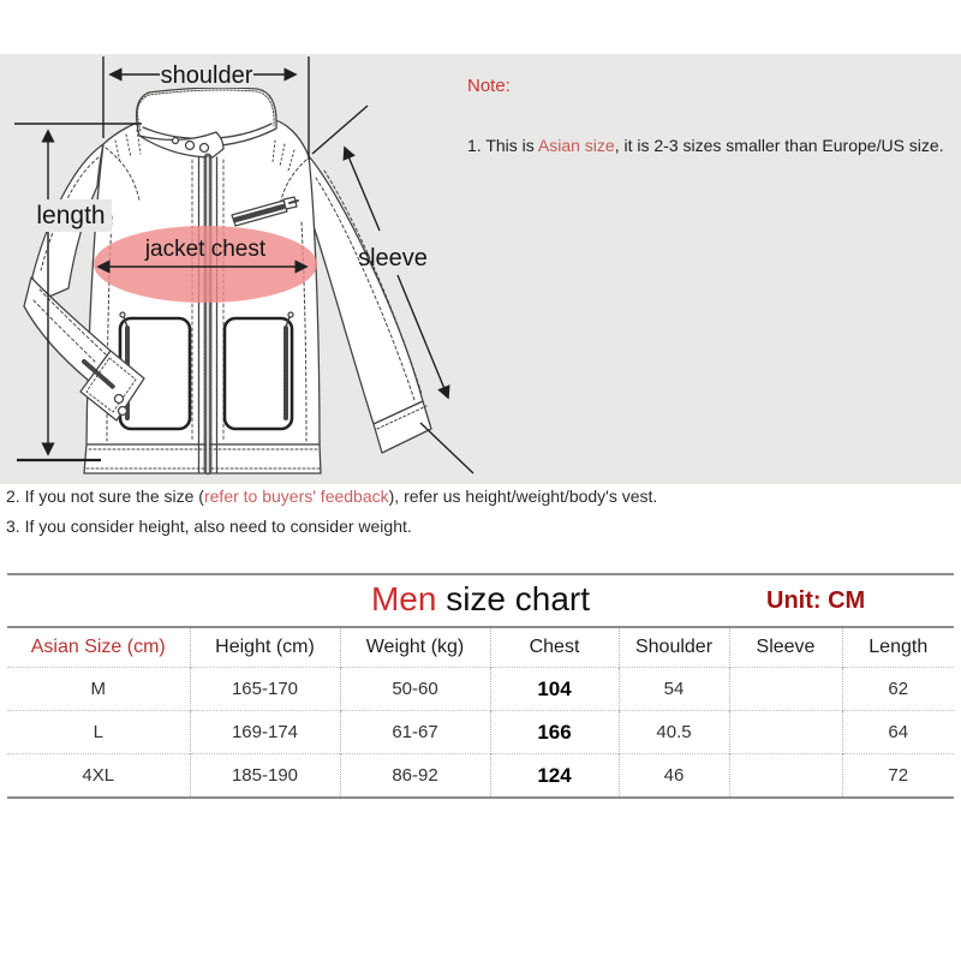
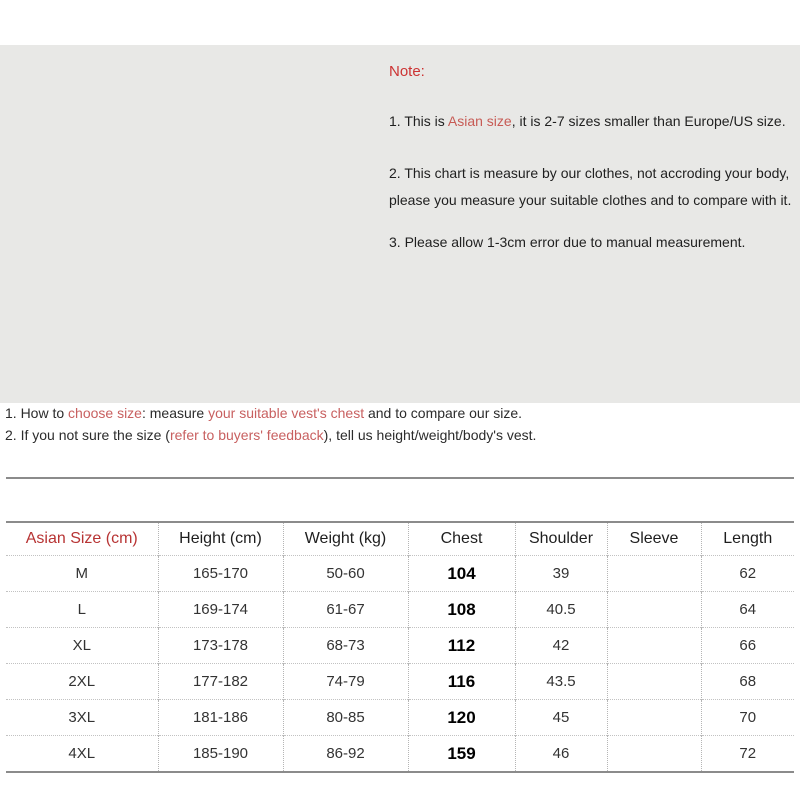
- shoulder
- length
- sleeve
- jacket chest
  Note:
- 1. This is Asian size, it is 2-3 sizes smaller than Europe/US size.
+ 1. This is Asian size, it is 2-7 sizes smaller than Europe/US size.
+ 2. This chart is measure by our clothes, not accroding your body,
+ please you measure your suitable clothes and to compare with it.
+ 3. Please allow 1-3cm error due to manual measurement.
+ 1. How to choose size: measure your suitable vest's chest and to compare our size.
- 2. If you not sure the size (refer to buyers' feedback), refer us height/weight/body's vest.
+ 2. If you not sure the size (refer to buyers' feedback), tell us height/weight/body's vest.
- 3. If you consider height, also need to consider weight.
- Men size chart
- Unit: CM
  Asian Size (cm)	Height (cm)	Weight (kg)	Chest	Shoulder	Sleeve	Length
- M	165-170	50-60	104	54		62
+ M	165-170	50-60	104	39		62
- L	169-174	61-67	166	40.5		64
+ L	169-174	61-67	108	40.5		64
+ XL	173-178	68-73	112	42		66
+ 2XL	177-182	74-79	116	43.5		68
+ 3XL	181-186	80-85	120	45		70
- 4XL	185-190	86-92	124	46		72
+ 4XL	185-190	86-92	159	46		72
